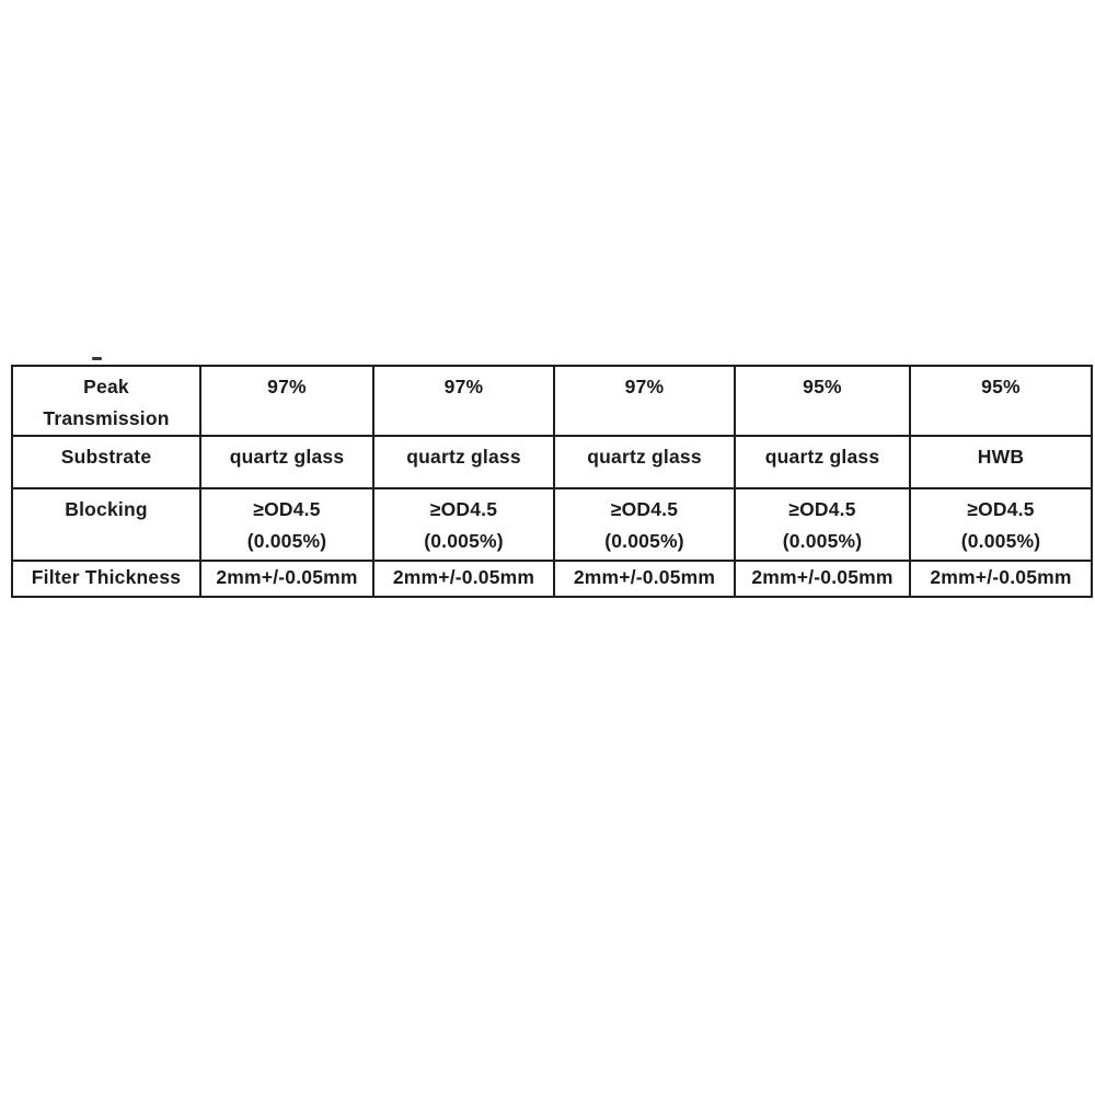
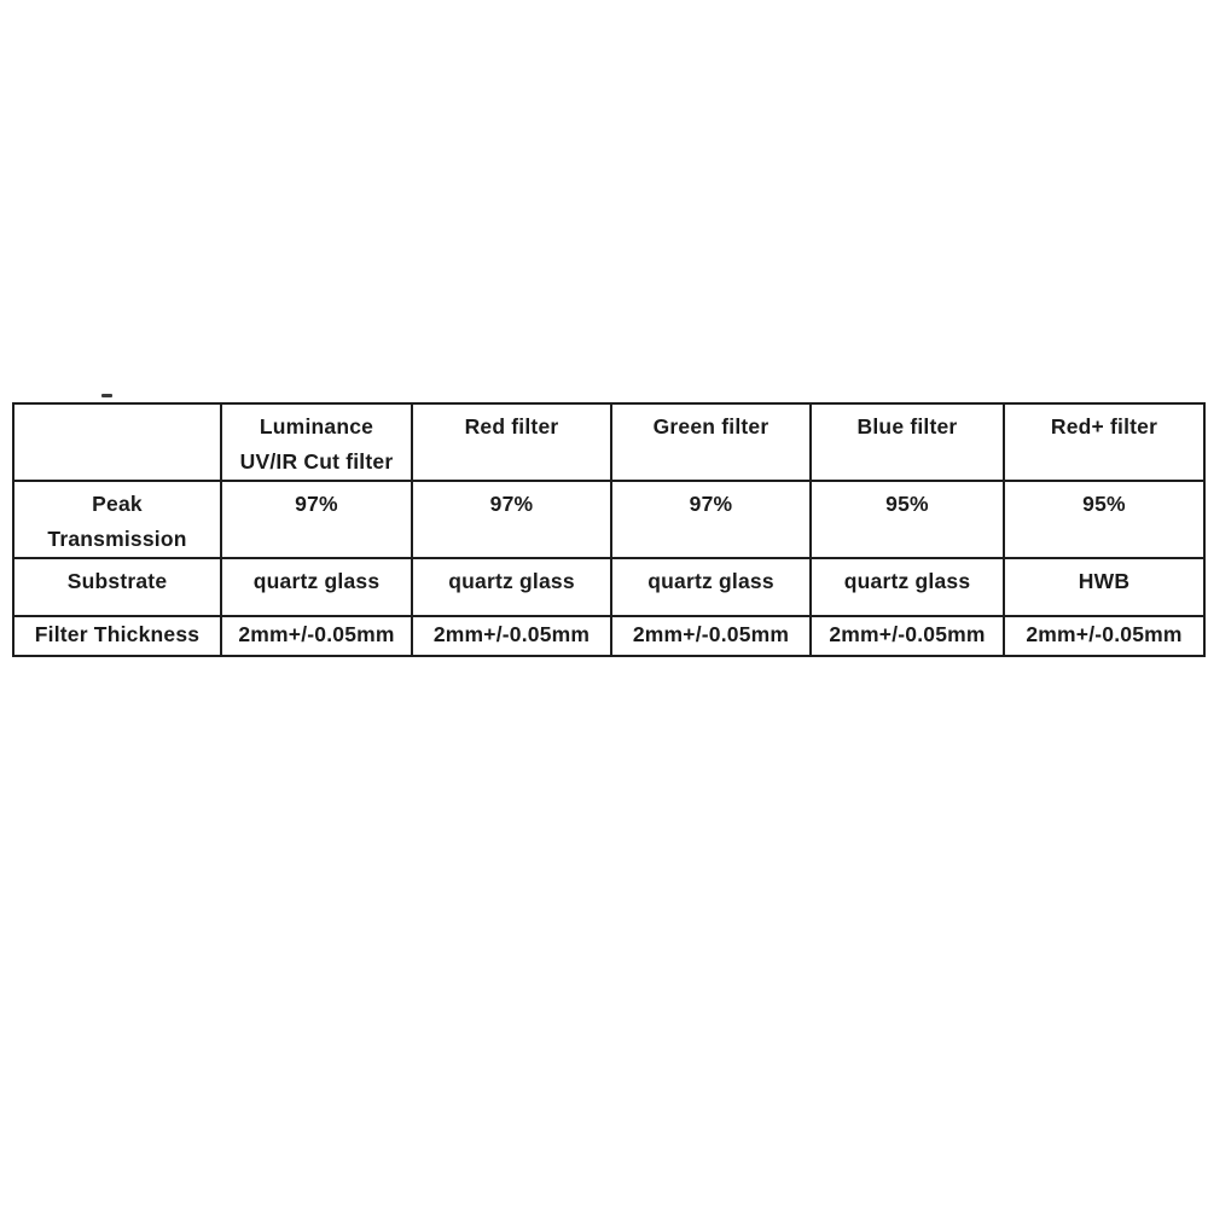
+ 	Luminance UV/IR Cut filter	Red filter	Green filter	Blue filter	Red+ filter
  Peak Transmission	97%	97%	97%	95%	95%
  Substrate	quartz glass	quartz glass	quartz glass	quartz glass	HWB
- Blocking	≥OD4.5 (0.005%)	≥OD4.5 (0.005%)	≥OD4.5 (0.005%)	≥OD4.5 (0.005%)	≥OD4.5 (0.005%)
  Filter Thickness	2mm+/-0.05mm	2mm+/-0.05mm	2mm+/-0.05mm	2mm+/-0.05mm	2mm+/-0.05mm
